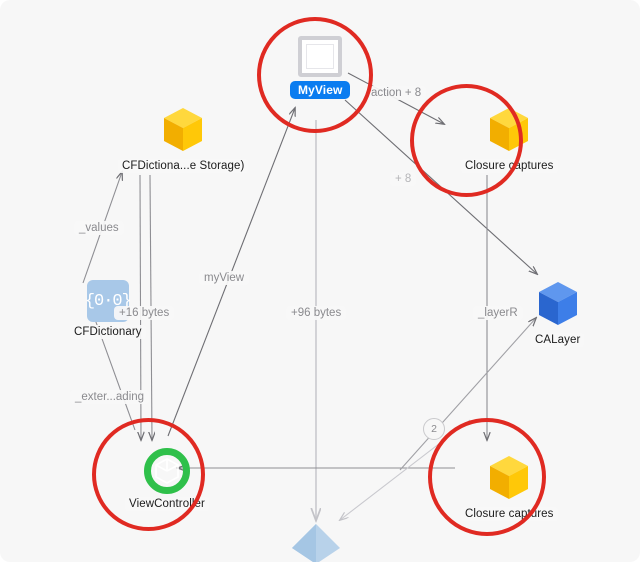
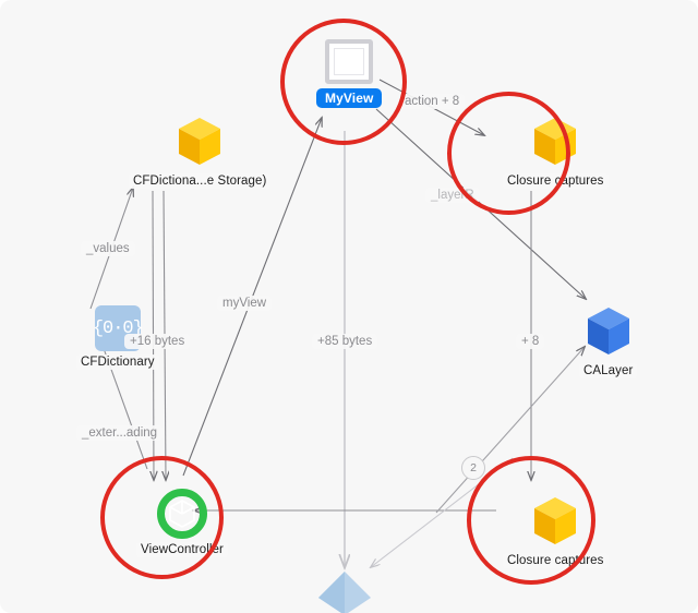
  MyView
  CFDictiona...e Storage)
  Closure captures
  {0·0}
  CFDictionary
  CALayer
  ViewController
  Closure captures
  action + 8
- + 8
+ _layerR
  _values
  myView
  +16 bytes
- +96 bytes
+ +85 bytes
- _layerR
+ + 8
  _exter...ading
  2
